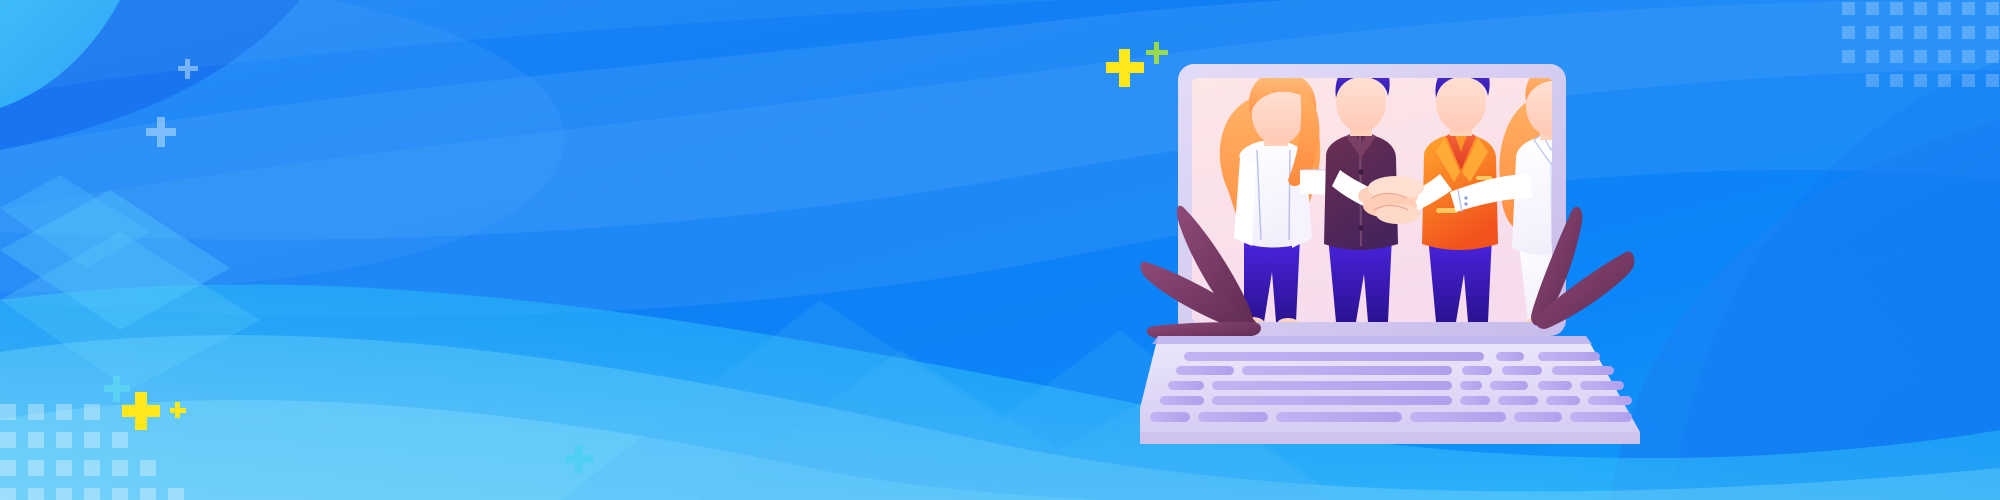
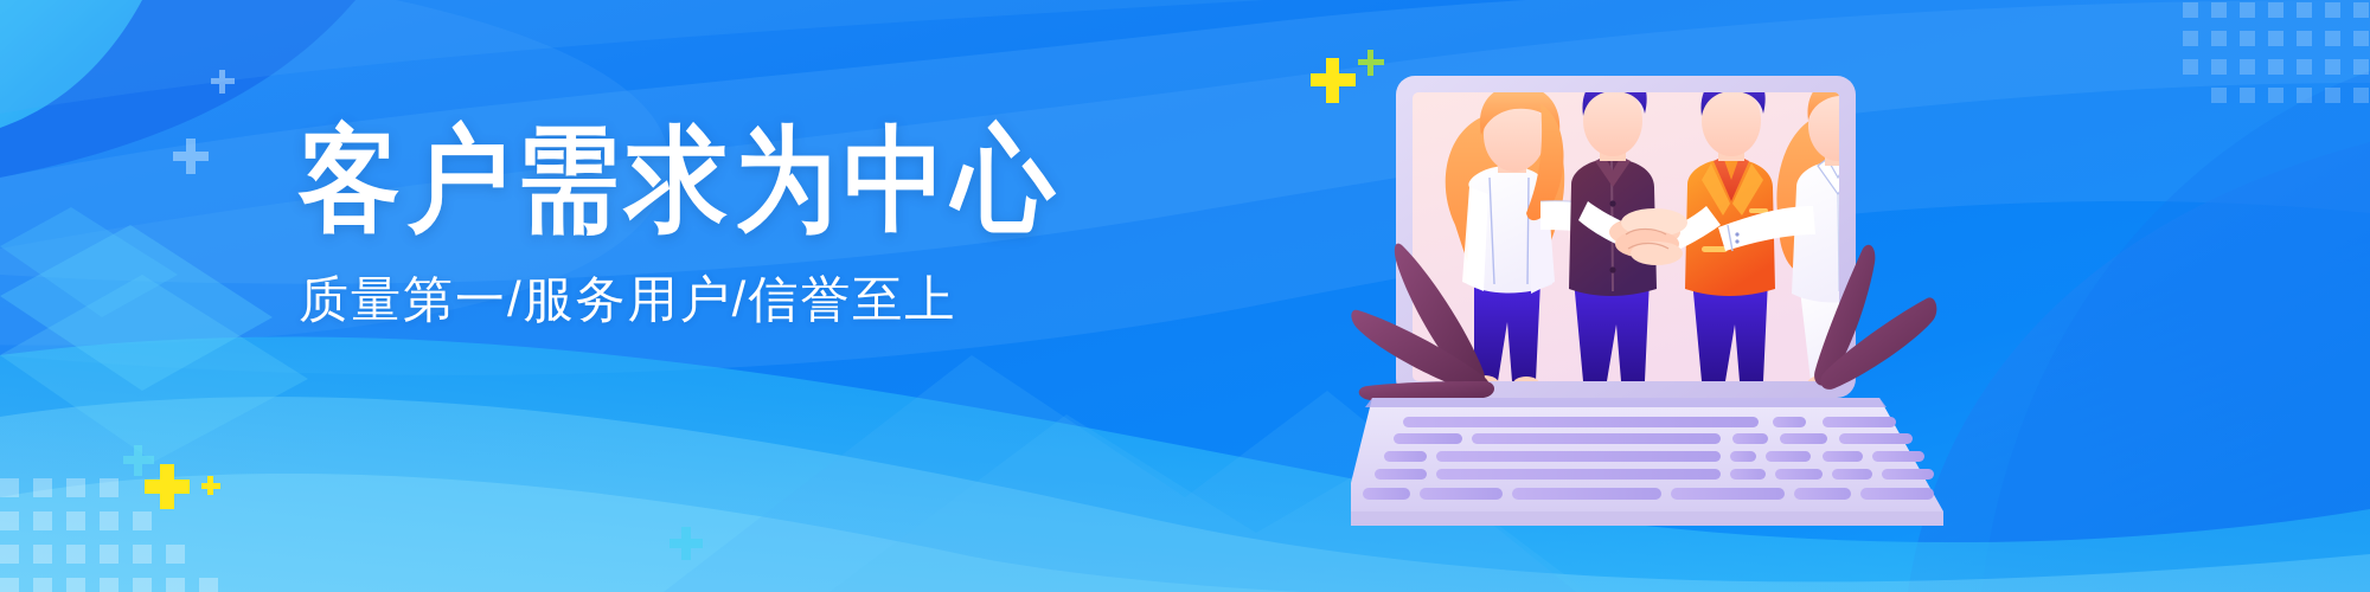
+ 客户需求为中心
+ 质量第一/服务用户/信誉至上
